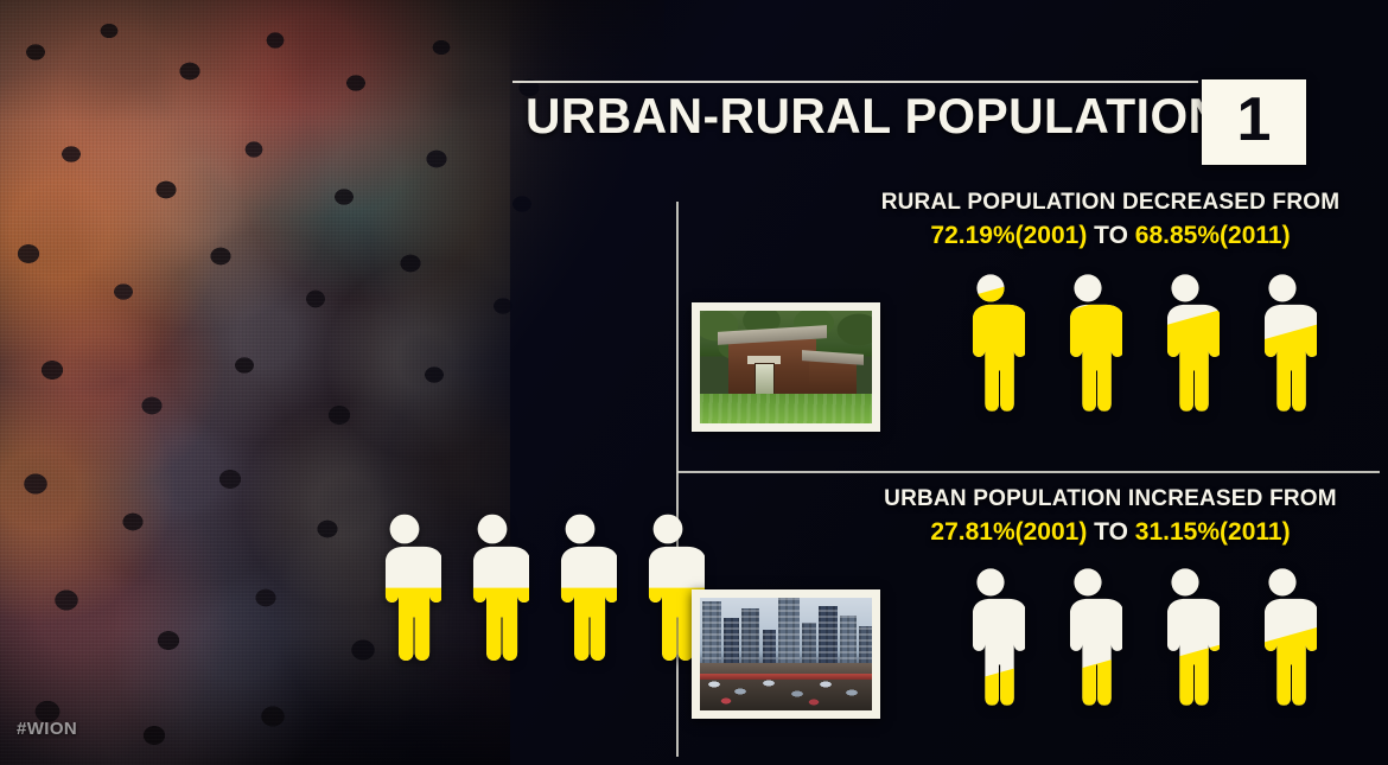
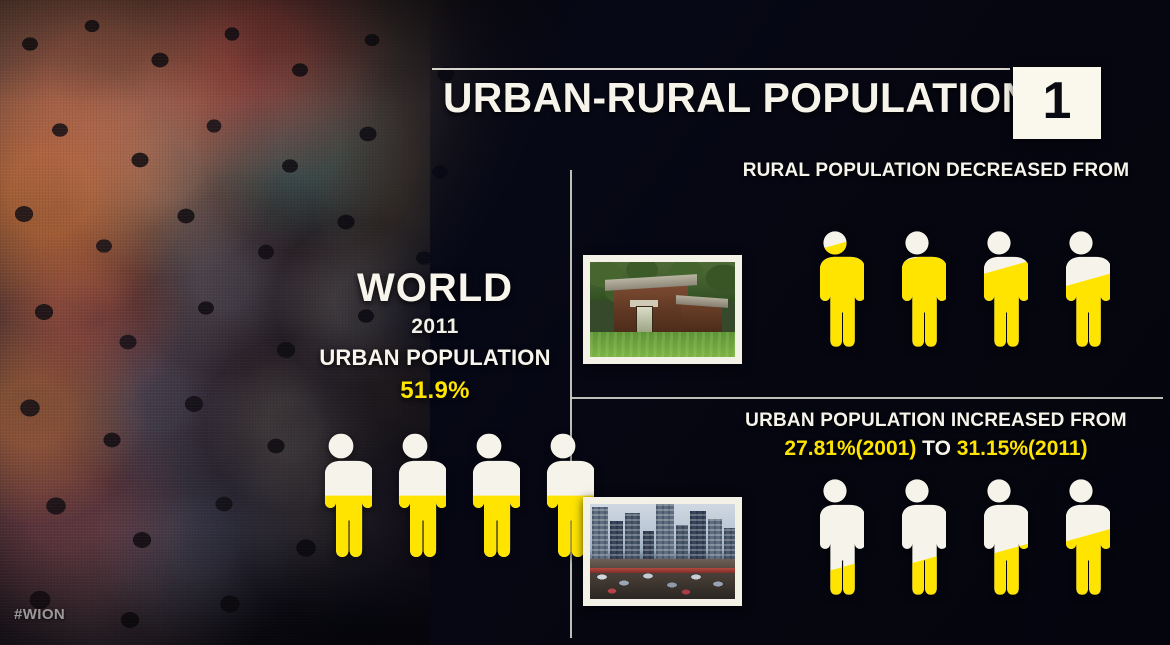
  URBAN-RURAL POPULATIO
  1
+ WORLD
+ 2011
+ URBAN POPULATION
+ 51.9%
  RURAL POPULATION DECREASED FROM
- 72.19%(2001) TO 68.85%(2011)
  URBAN POPULATION INCREASED FROM
  27.81%(2001) TO 31.15%(2011)
  #WION
